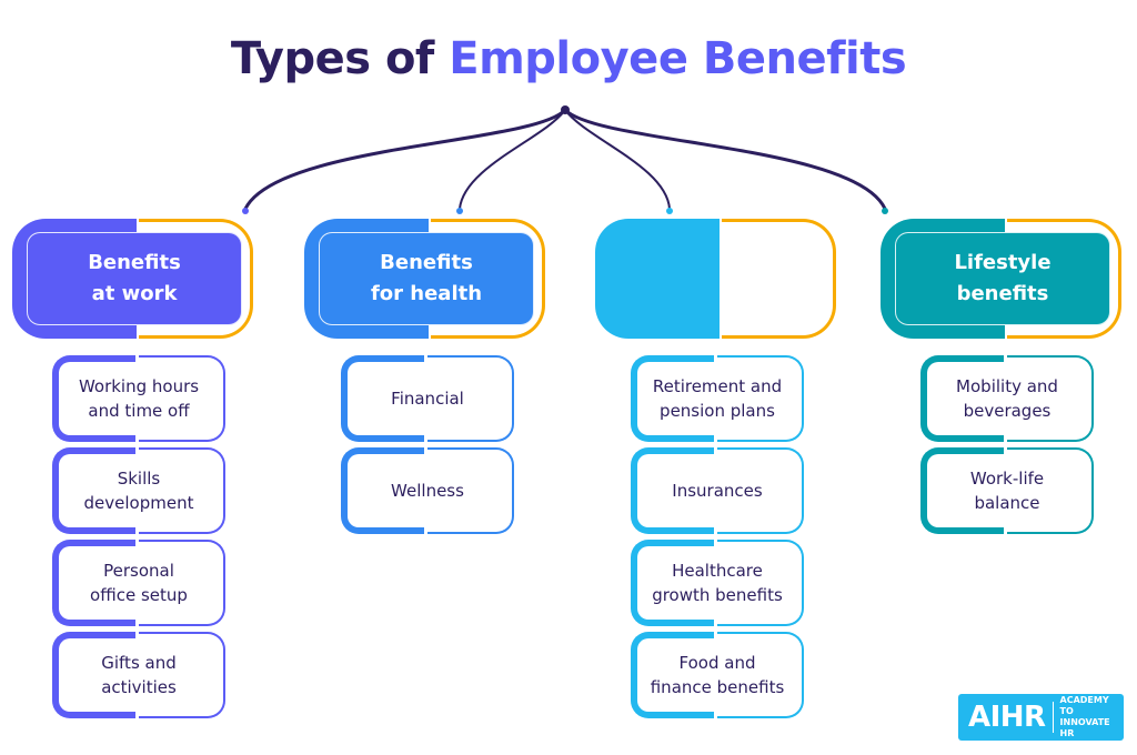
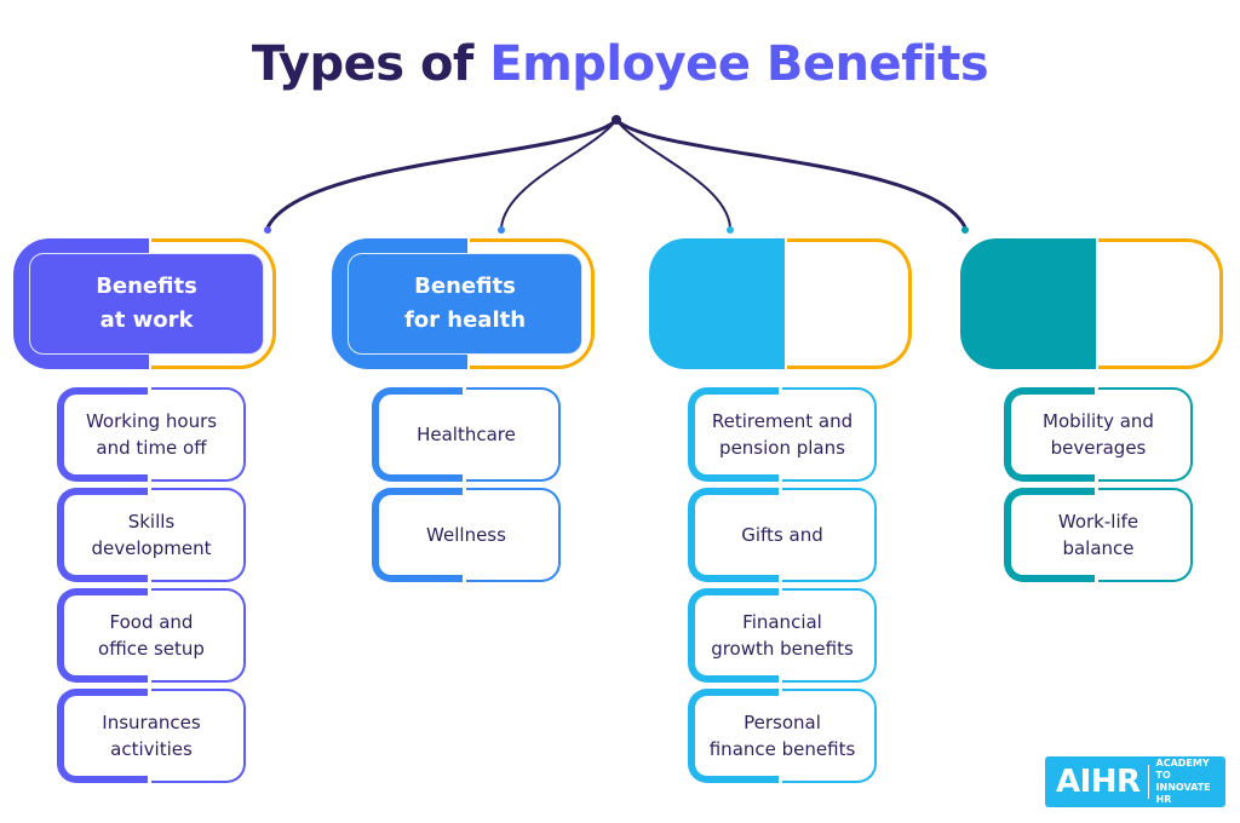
  Types of Employee Benefits
  Benefits
  at work
  Working hours
  and time off
  Skills
  development
- Personal
+ Food and
  office setup
- Gifts and
+ Insurances
  activities
  Benefits
  for health
- Financial
+ Healthcare
  Wellness
  Retirement and
  pension plans
- Insurances
+ Gifts and
- Healthcare
+ Financial
  growth benefits
- Food and
+ Personal
  finance benefits
- Lifestyle
- benefits
  Mobility and
  beverages
  Work-life
  balance
  AIHR
  ACADEMY TO
  INNOVATE HR
